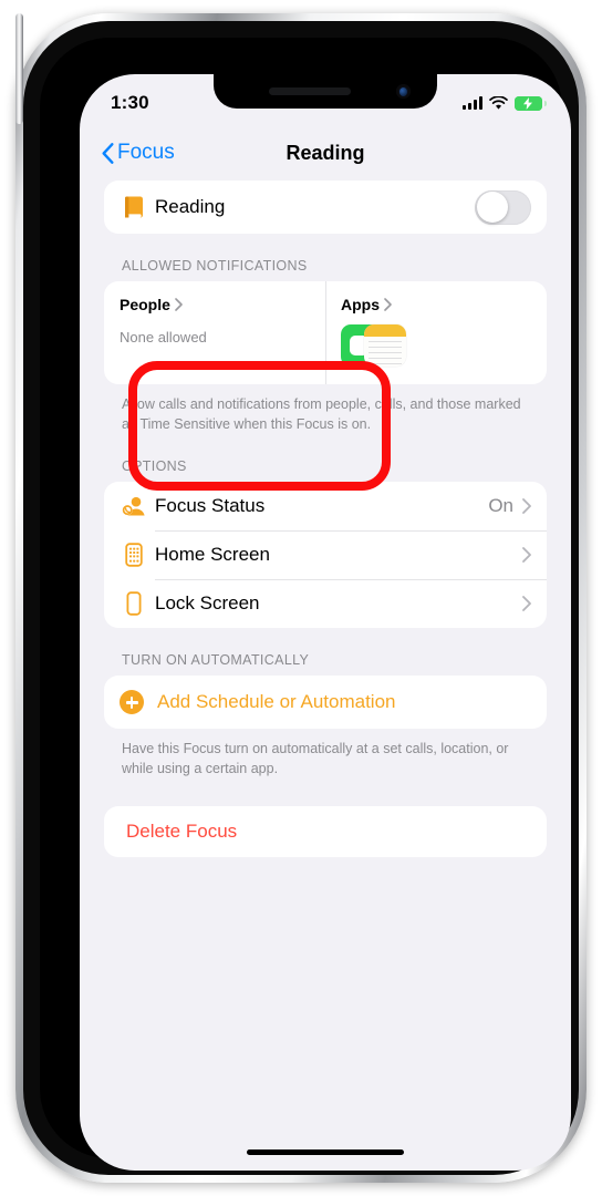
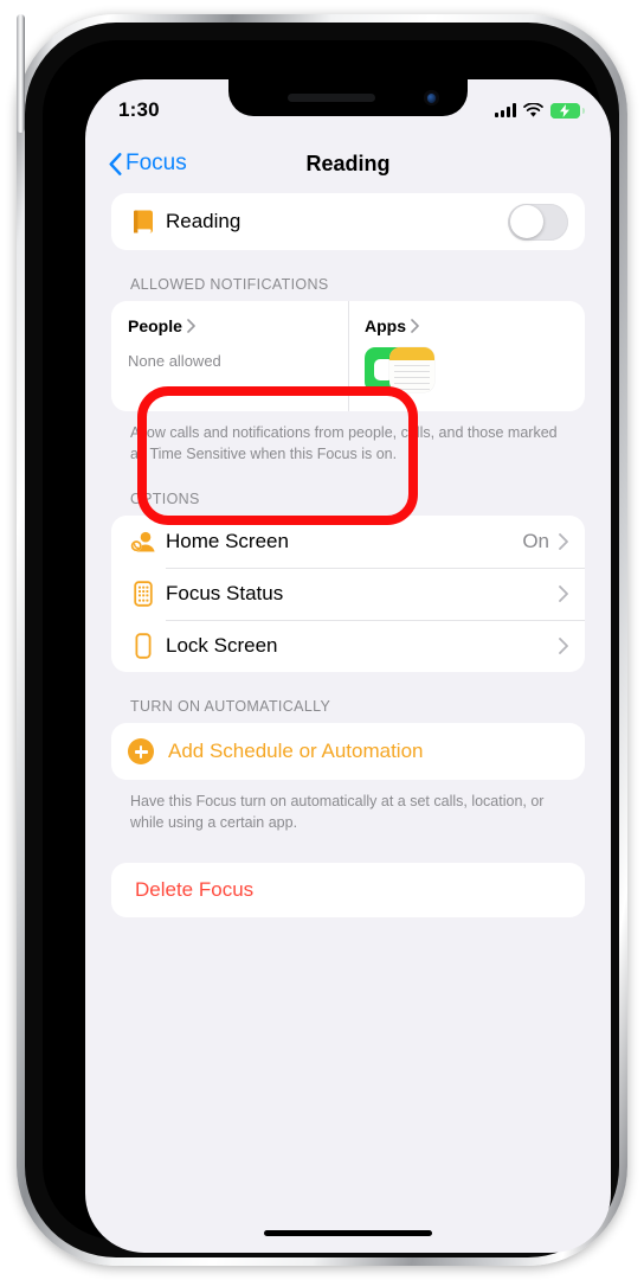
  1:30
  Focus
  Reading
  Reading
  ALLOWED NOTIFICATIONS
  People
  None allowed
  Apps
  Allow calls and notifications from people, calls, and those marked as Time Sensitive when this Focus is on.
  OPTIONS
- Focus Status
+ Home Screen
  On
- Home Screen
+ Focus Status
  Lock Screen
  TURN ON AUTOMATICALLY
  Add Schedule or Automation
  Have this Focus turn on automatically at a set calls, location, or while using a certain app.
  Delete Focus
